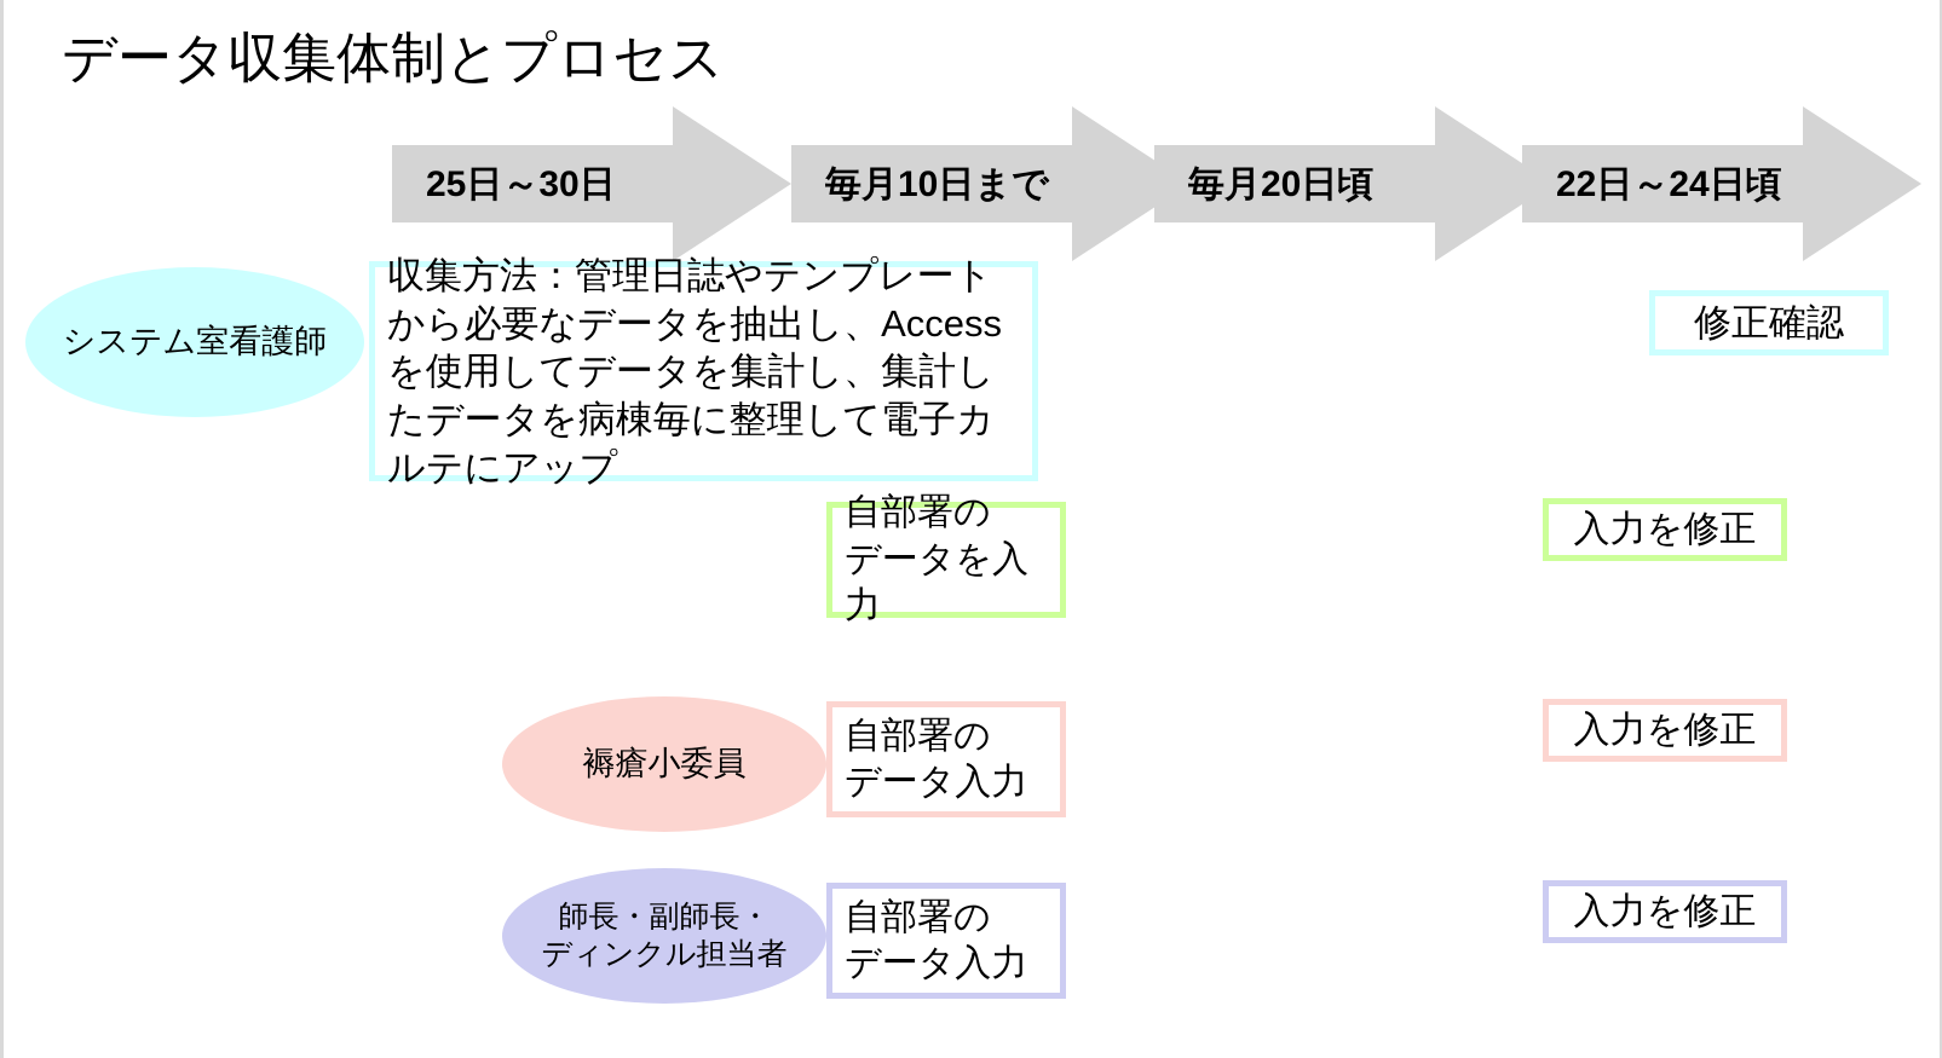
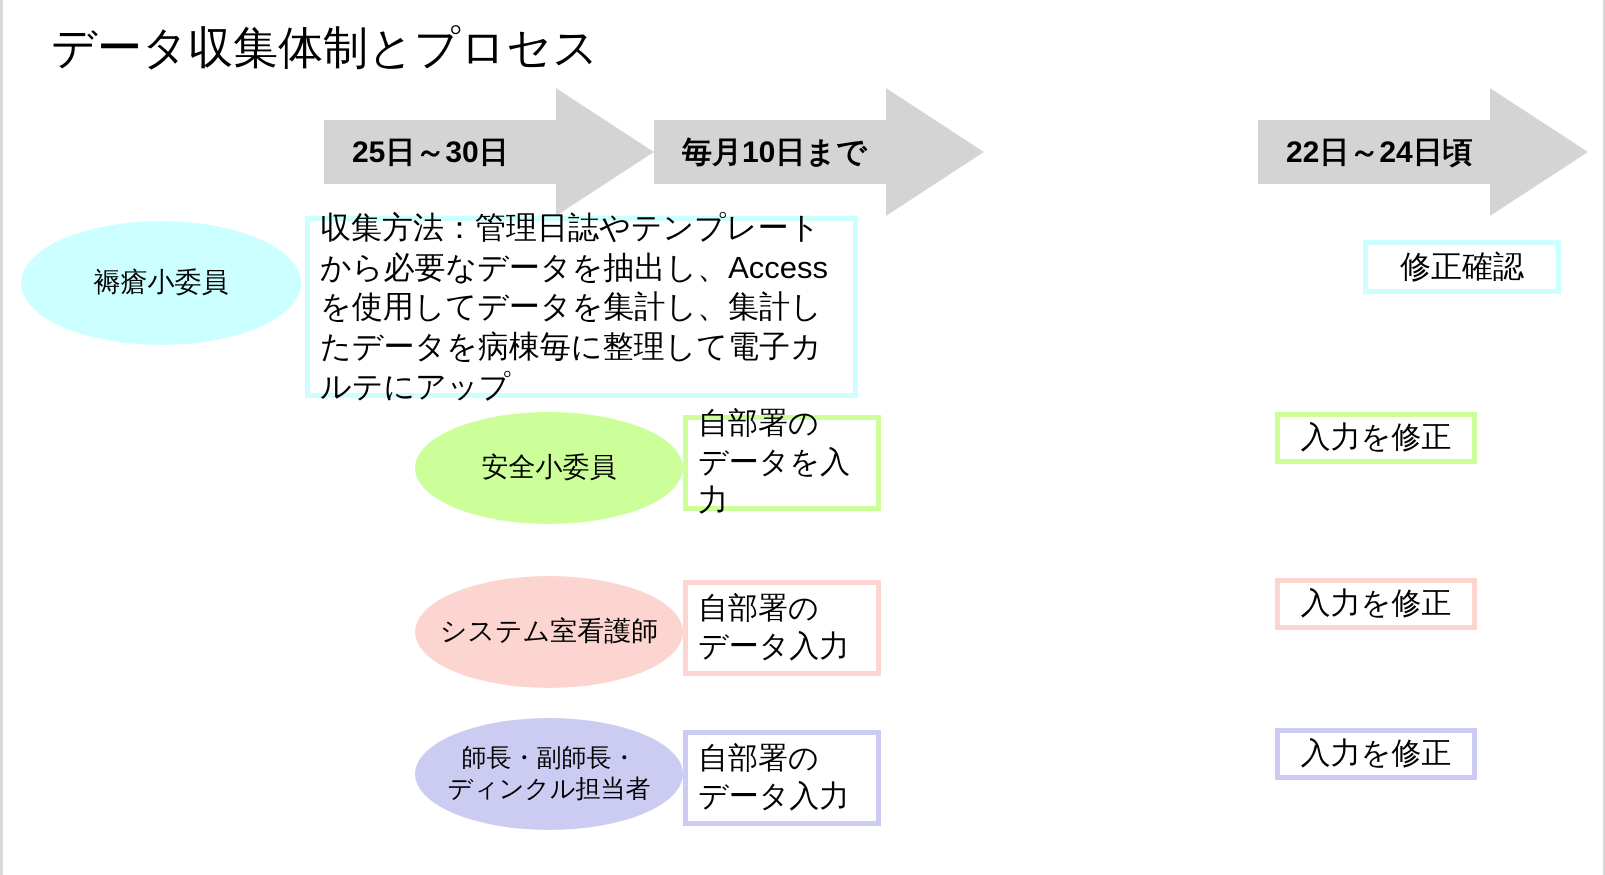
  データ収集体制とプロセス
  25日～30日
  毎月10日まで
- 毎月20日頃
  22日～24日頃
- システム室看護師
+ 褥瘡小委員
  収集方法：管理日誌やテンプレートから必要なデータを抽出し、Accessを使用してデータを集計し、集計したデータを病棟毎に整理して電子カルテにアップ
  修正確認
+ 安全小委員
  自部署の
  データを入力
  入力を修正
- 褥瘡小委員
+ システム室看護師
  自部署の
  データ入力
  入力を修正
  師長・副師長・
  ディンクル担当者
  自部署の
  データ入力
  入力を修正
